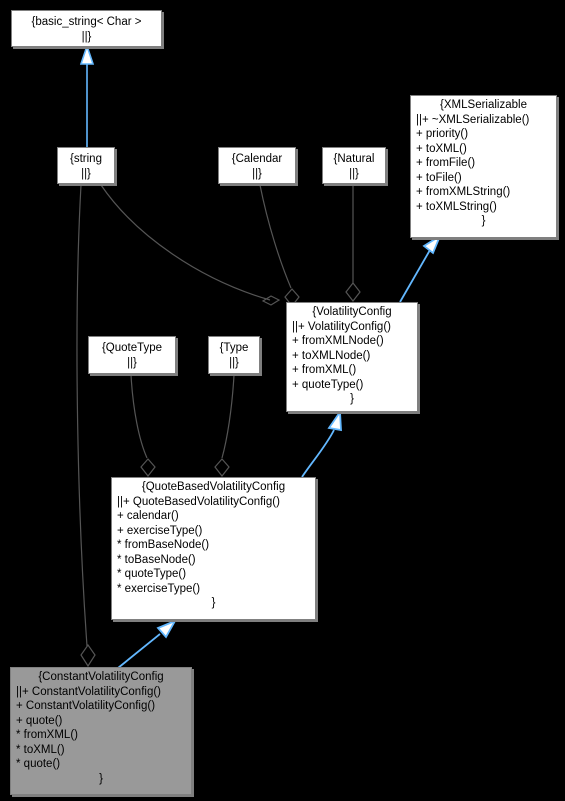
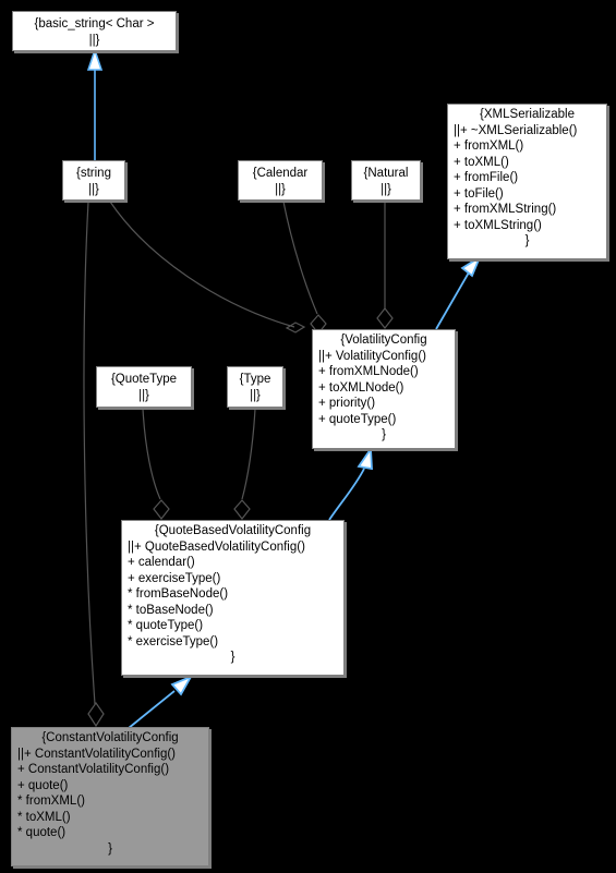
  {basic_string< Char >
  ||}
  {string
  ||}
  {Calendar
  ||}
  {Natural
  ||}
  {XMLSerializable
  ||+ ~XMLSerializable()
- + priority()
+ + fromXML()
  + toXML()
  + fromFile()
  + toFile()
  + fromXMLString()
  + toXMLString()
  }
  {VolatilityConfig
  ||+ VolatilityConfig()
  + fromXMLNode()
  + toXMLNode()
- + fromXML()
+ + priority()
  + quoteType()
  }
  {QuoteType
  ||}
  {Type
  ||}
  {QuoteBasedVolatilityConfig
  ||+ QuoteBasedVolatilityConfig()
  + calendar()
  + exerciseType()
  * fromBaseNode()
  * toBaseNode()
  * quoteType()
  * exerciseType()
  }
  {ConstantVolatilityConfig
  ||+ ConstantVolatilityConfig()
  + ConstantVolatilityConfig()
  + quote()
  * fromXML()
  * toXML()
  * quote()
  }
